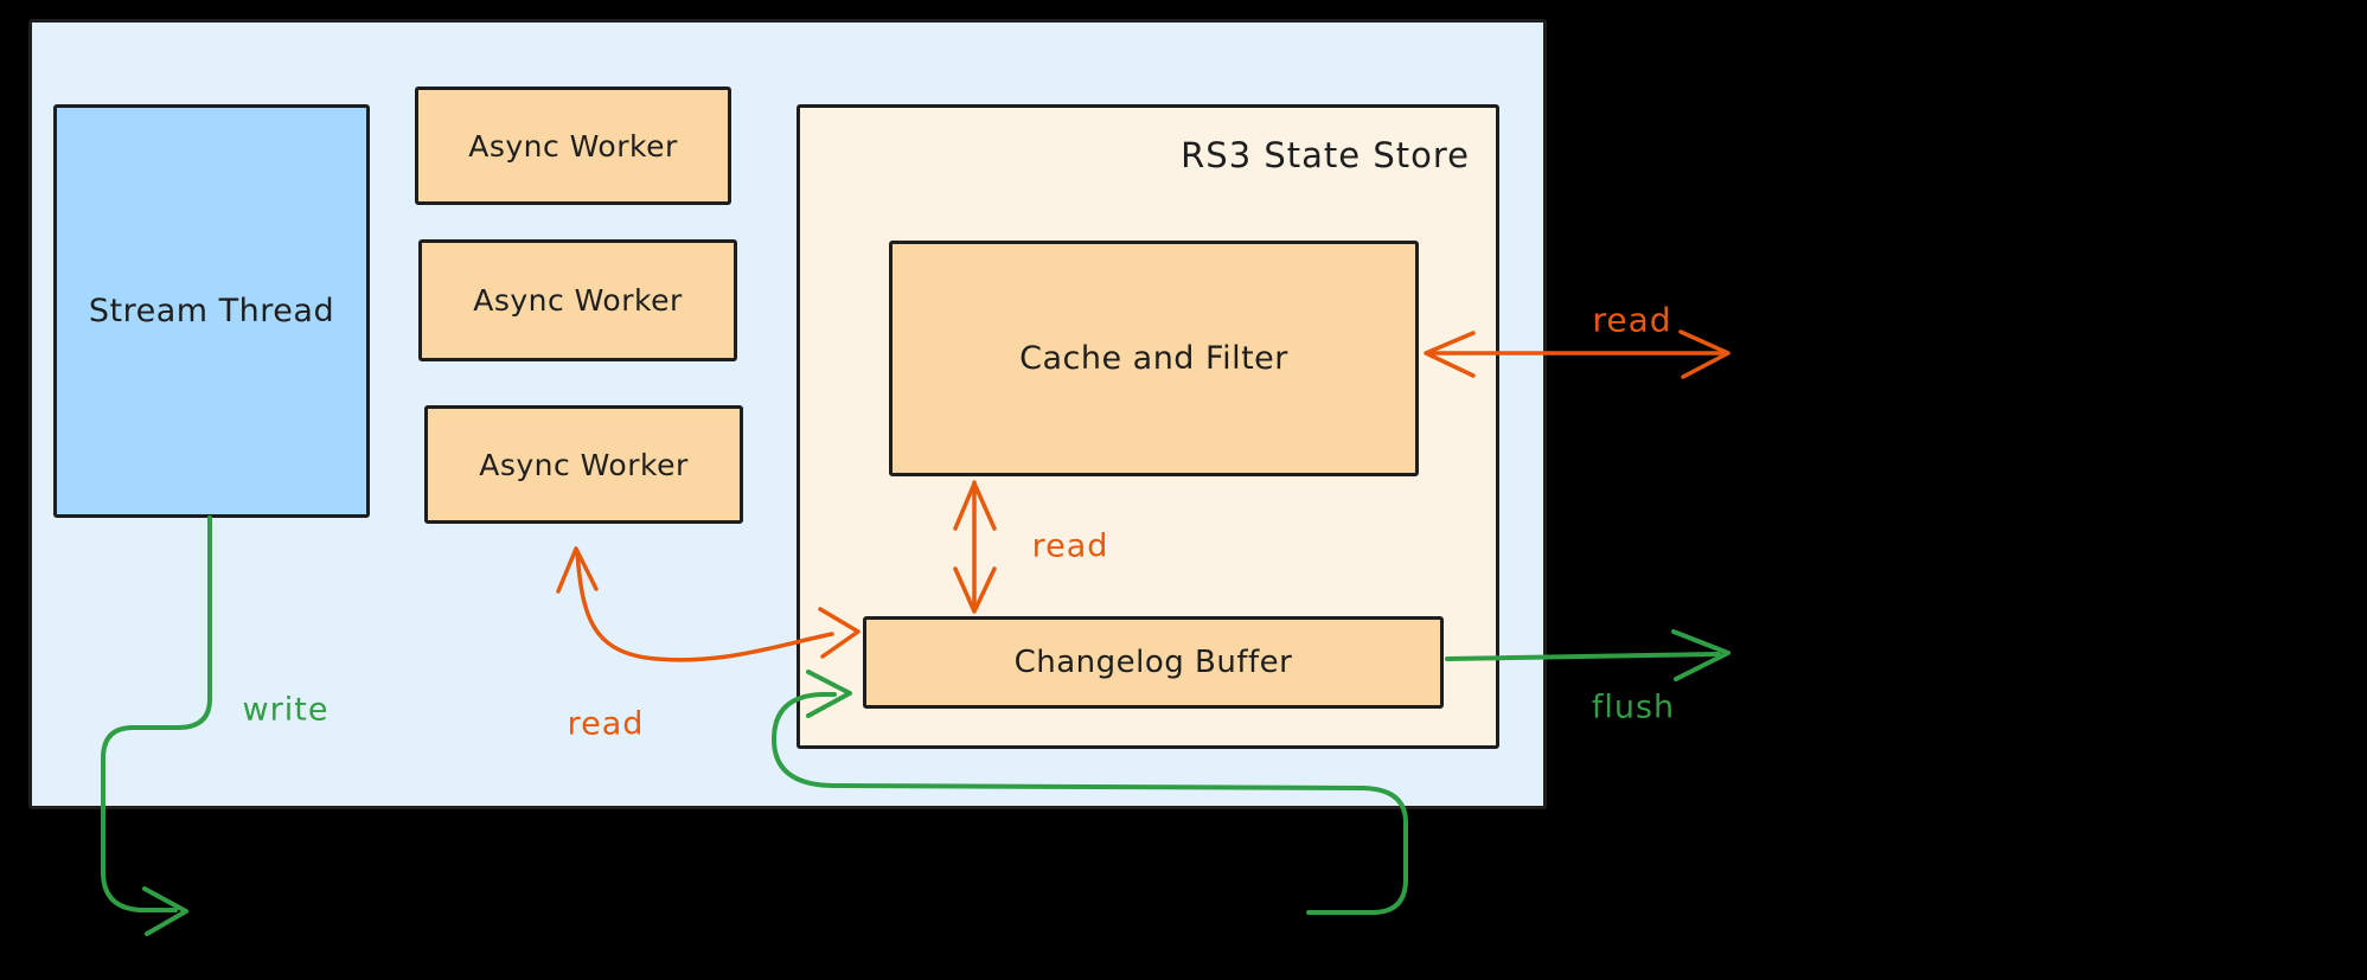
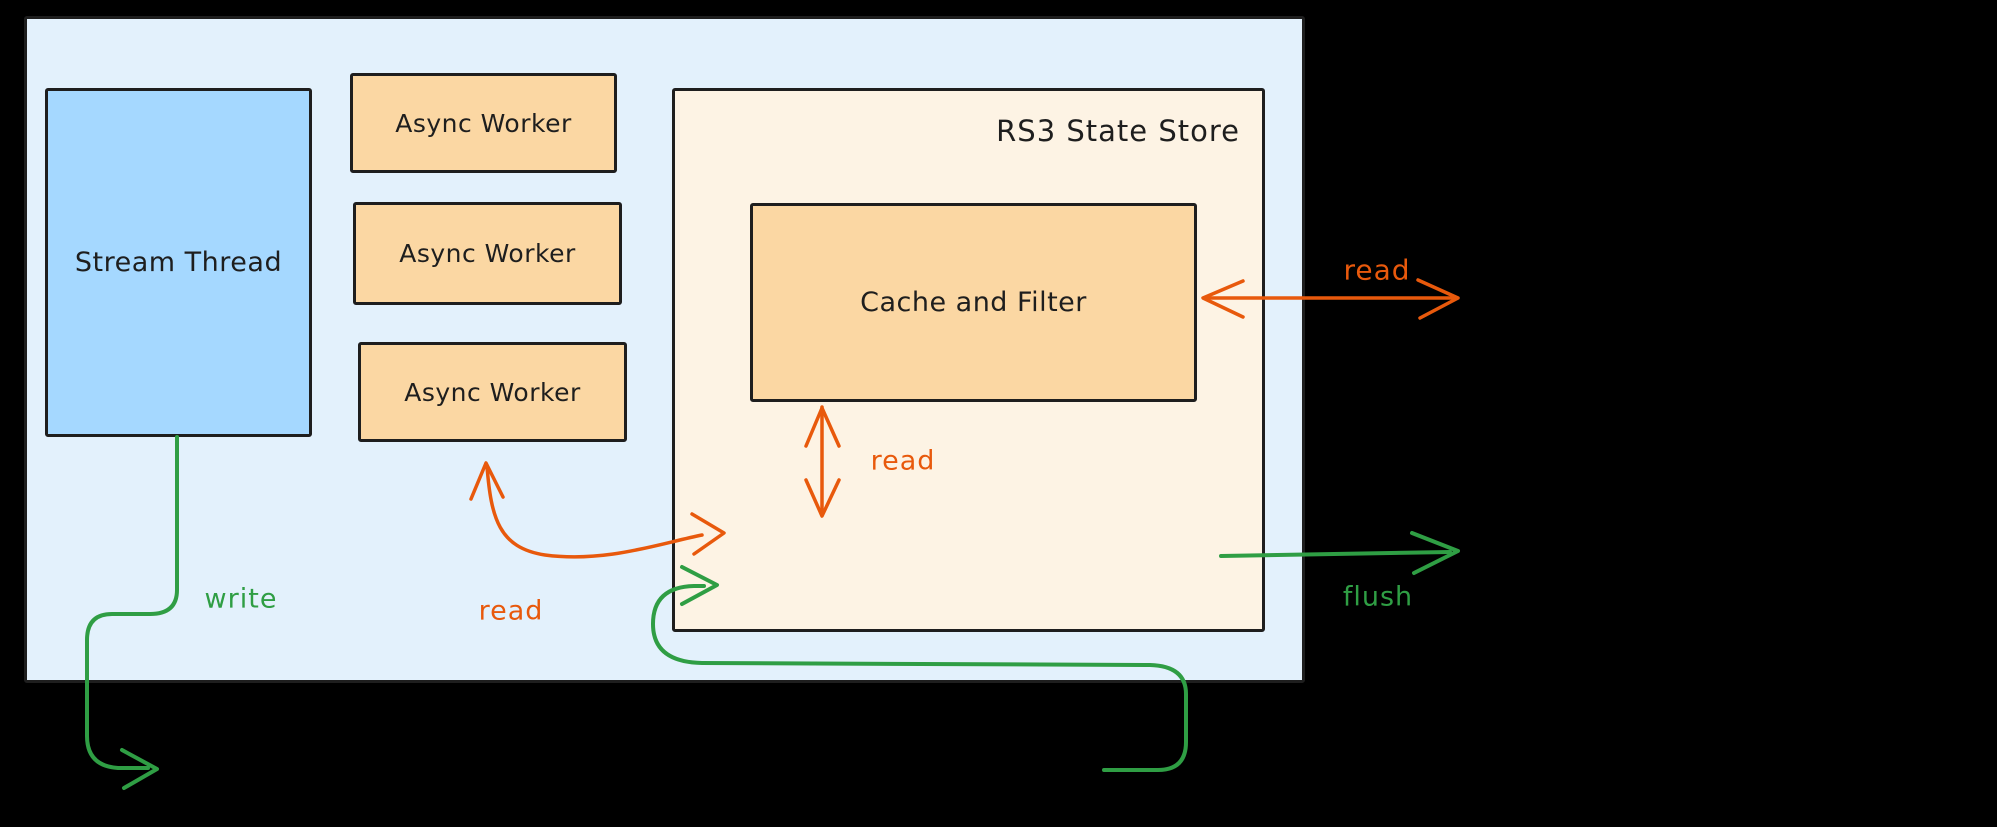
  Stream Thread
  Async Worker
  Async Worker
  Async Worker
  RS3 State Store
  Cache and Filter
- Changelog Buffer
  write
  read
  read
  read
  flush
